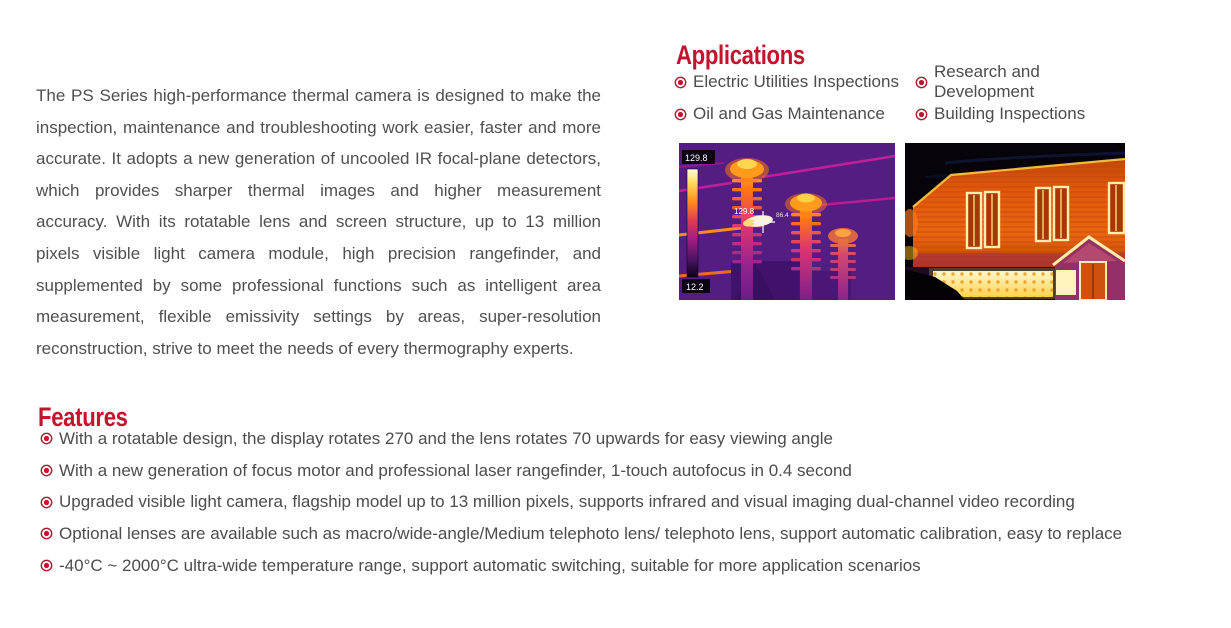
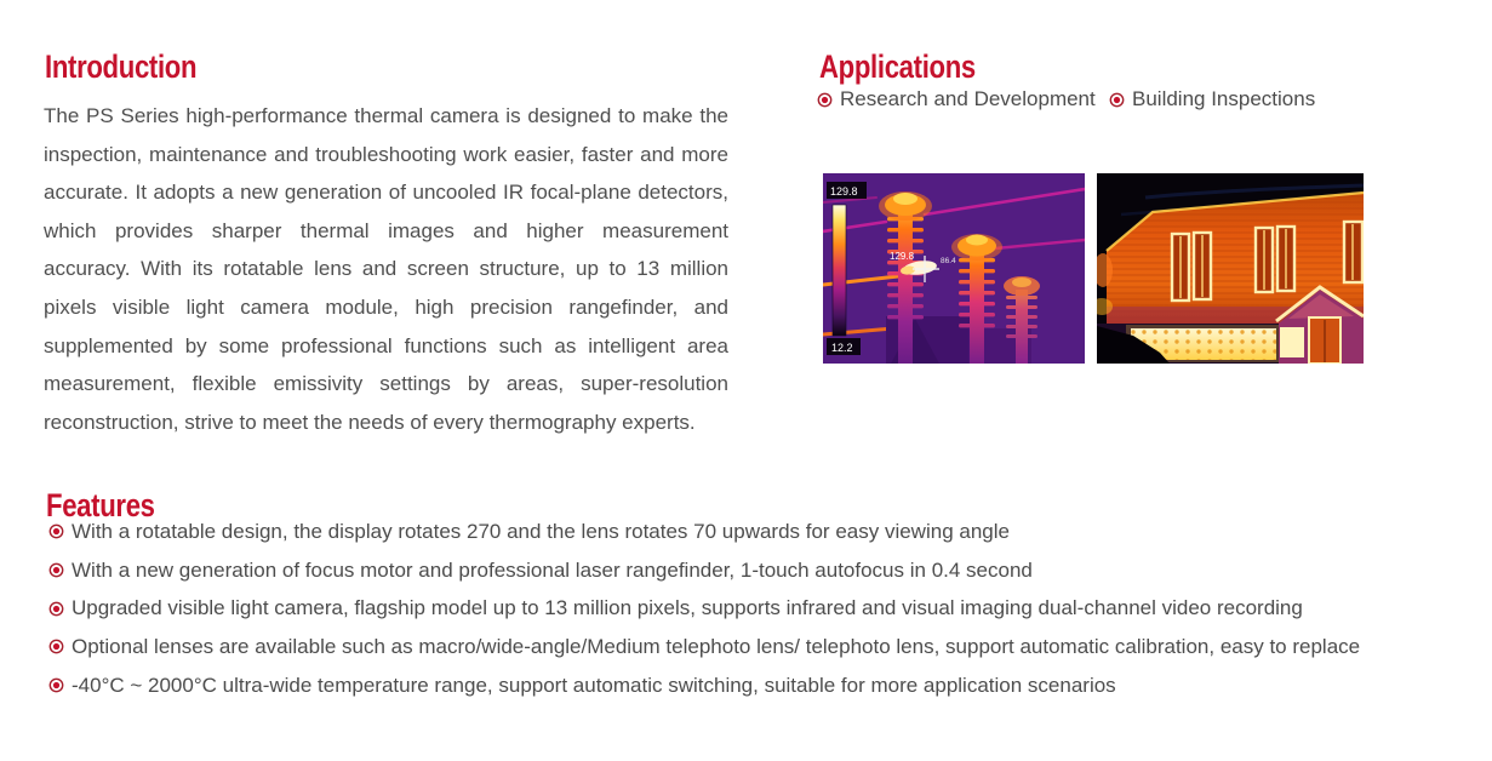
+ Introduction
  The PS Series high-performance thermal camera is designed to make the inspection, maintenance and troubleshooting work easier, faster and more accurate. It adopts a new generation of uncooled IR focal-plane detectors, which provides sharper thermal images and higher measurement accuracy. With its rotatable lens and screen structure, up to 13 million pixels visible light camera module, high precision rangefinder, and supplemented by some professional functions such as intelligent area measurement, flexible emissivity settings by areas, super-resolution reconstruction, strive to meet the needs of every thermography experts.
  Applications
- Electric Utilities Inspections
  Research and Development
- Oil and Gas Maintenance
  Building Inspections
  129.8
  129.8
  12.2
  Features
  With a rotatable design, the display rotates 270 and the lens rotates 70 upwards for easy viewing angle
  With a new generation of focus motor and professional laser rangefinder, 1-touch autofocus in 0.4 second
  Upgraded visible light camera, flagship model up to 13 million pixels, supports infrared and visual imaging dual-channel video recording
  Optional lenses are available such as macro/wide-angle/Medium telephoto lens/ telephoto lens, support automatic calibration, easy to replace
  -40°C ~ 2000°C ultra-wide temperature range, support automatic switching, suitable for more application scenarios
